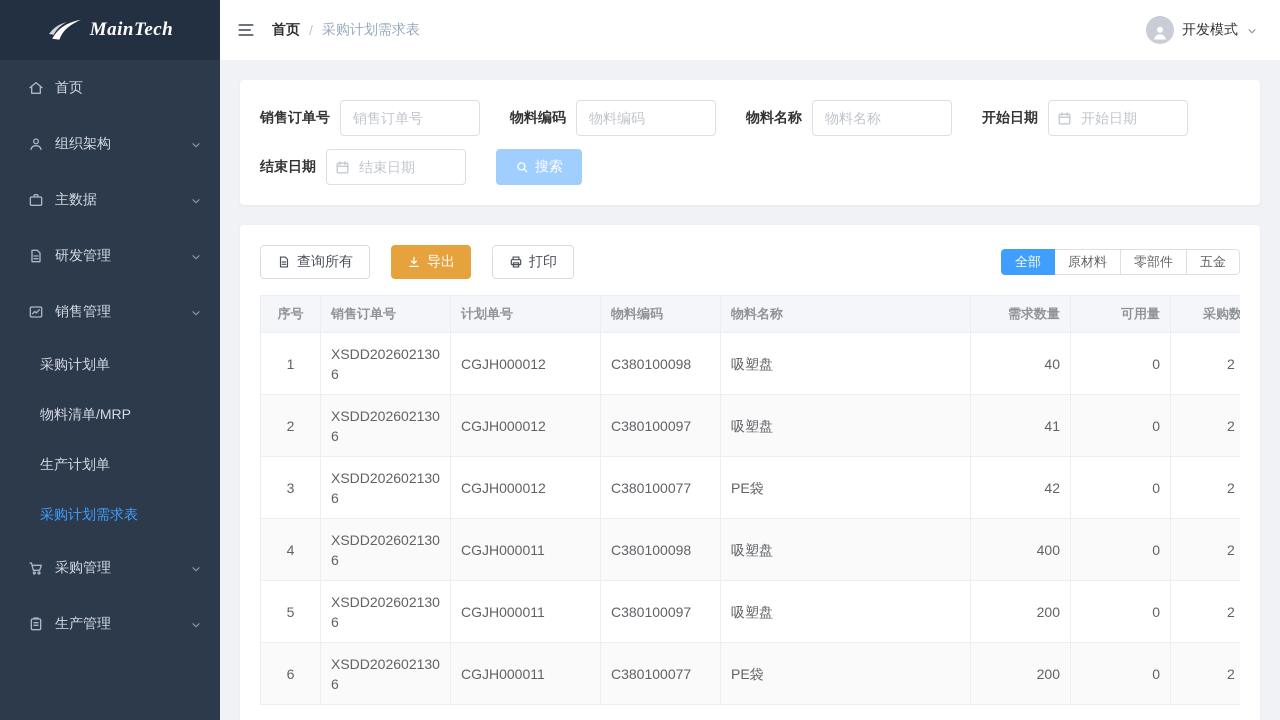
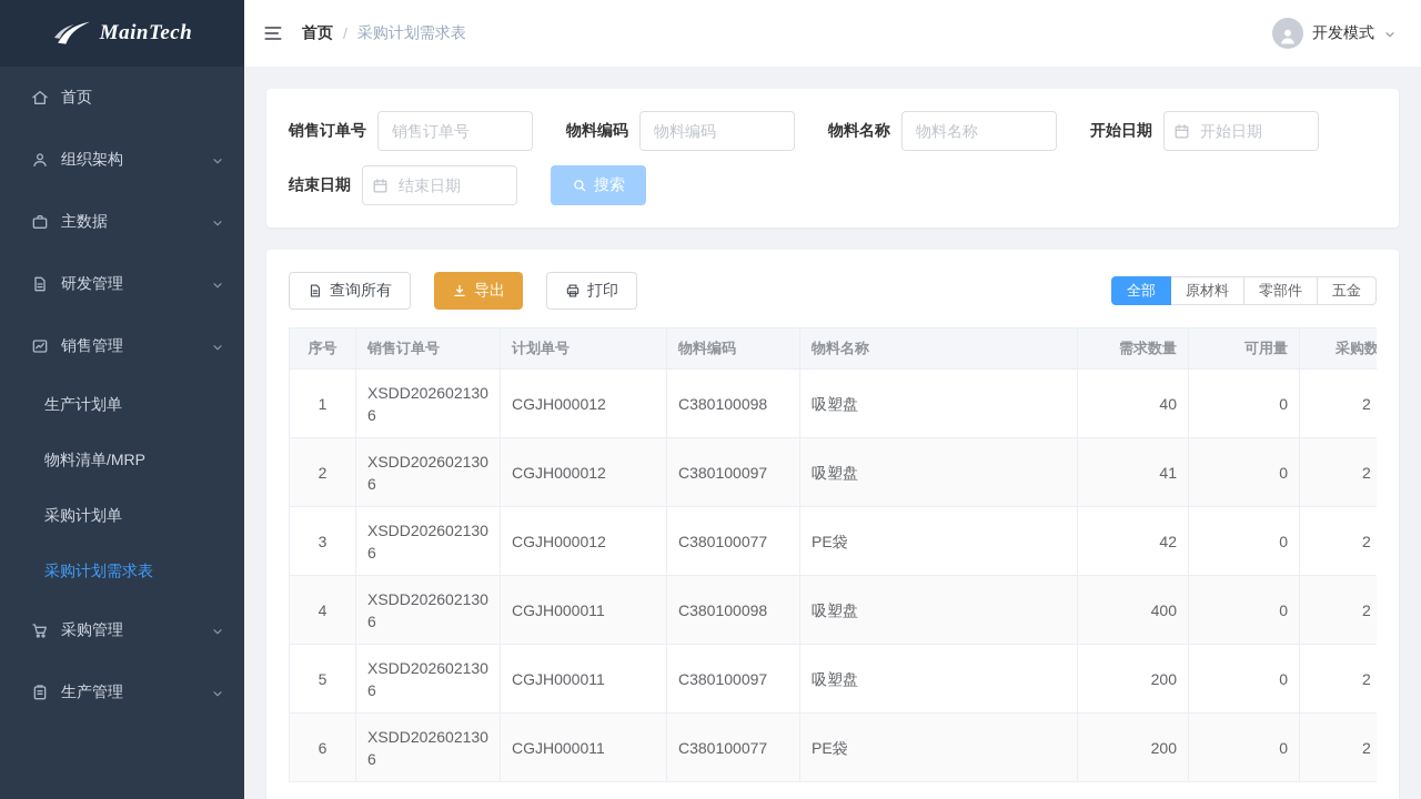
  MainTech
  首页
  组织架构
  主数据
  研发管理
  销售管理
- 采购计划单
+ 生产计划单
  物料清单/MRP
- 生产计划单
+ 采购计划单
  采购计划需求表
  采购管理
  生产管理
  首页
  /
  采购计划需求表
  开发模式
  销售订单号
  销售订单号
  物料编码
  物料编码
  物料名称
  物料名称
  开始日期
  开始日期
  结束日期
  结束日期
  搜索
  查询所有
  导出
  打印
  全部
  原材料
  零部件
  五金
  序号	销售订单号	计划单号	物料编码	物料名称	需求数量	可用量	采购数
  1	XSDD2026021306	CGJH000012	C380100098	吸塑盘	40	0	2
  2	XSDD2026021306	CGJH000012	C380100097	吸塑盘	41	0	2
  3	XSDD2026021306	CGJH000012	C380100077	PE袋	42	0	2
  4	XSDD2026021306	CGJH000011	C380100098	吸塑盘	400	0	2
  5	XSDD2026021306	CGJH000011	C380100097	吸塑盘	200	0	2
  6	XSDD2026021306	CGJH000011	C380100077	PE袋	200	0	2
